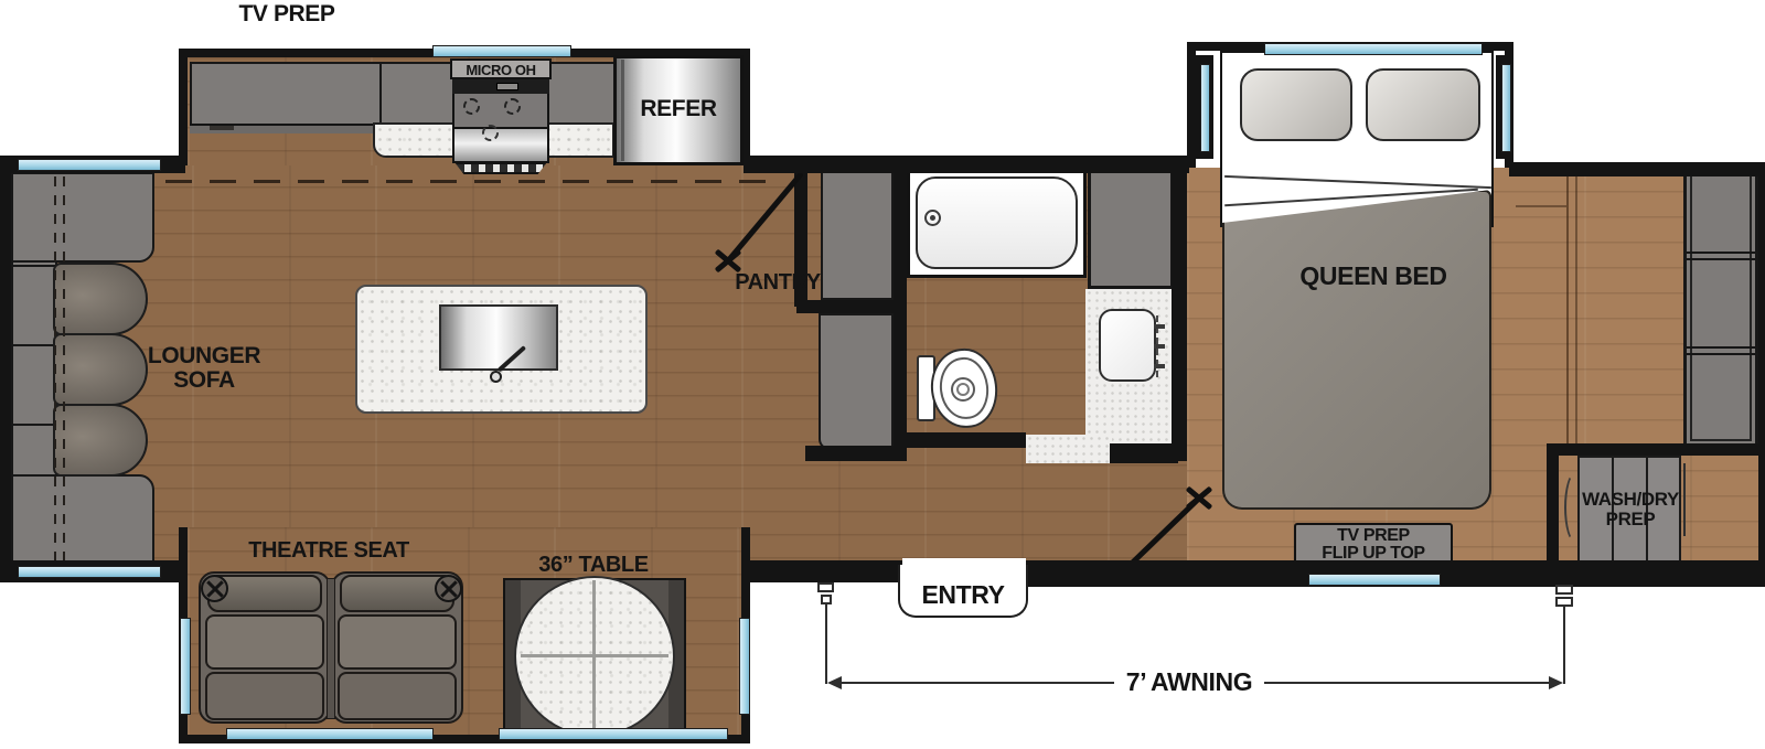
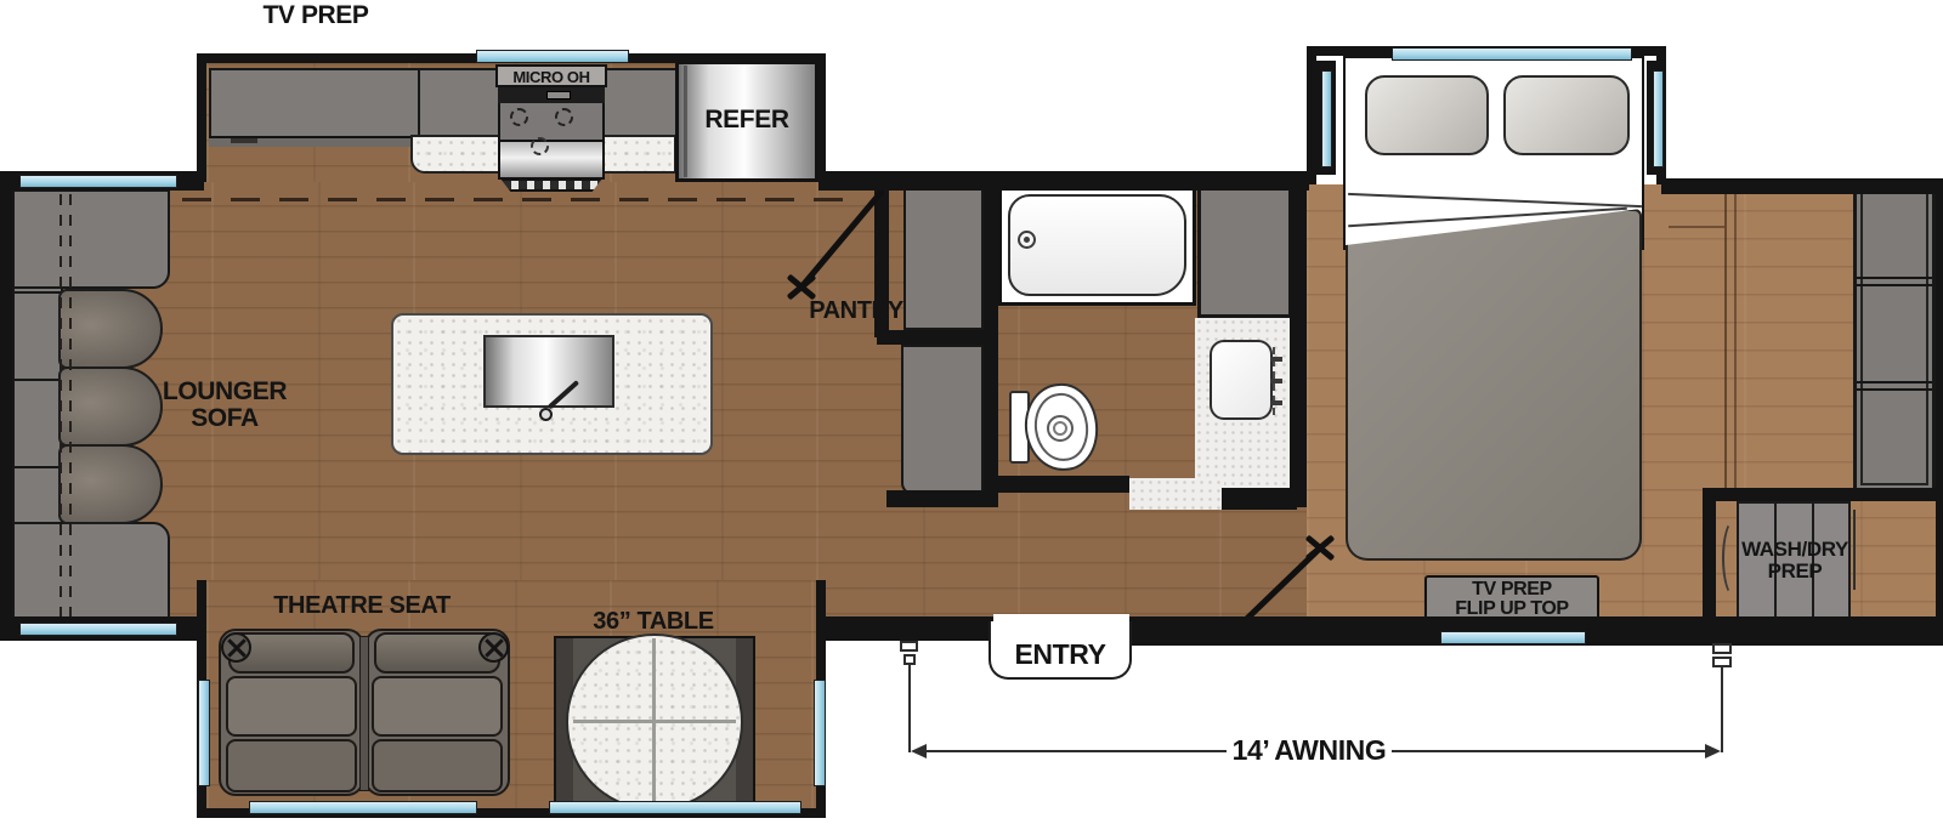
  MICRO OH
  REFER
- QUEEN BED
  LOUNGER
  SOFA
  PANTRY
  THEATRE SEAT
  36” TABLE
  ENTRY
  TV PREP
  FLIP UP TOP
  WASH/DRY
  PREP
- 7’ AWNING
+ 14’ AWNING
  TV PREP
